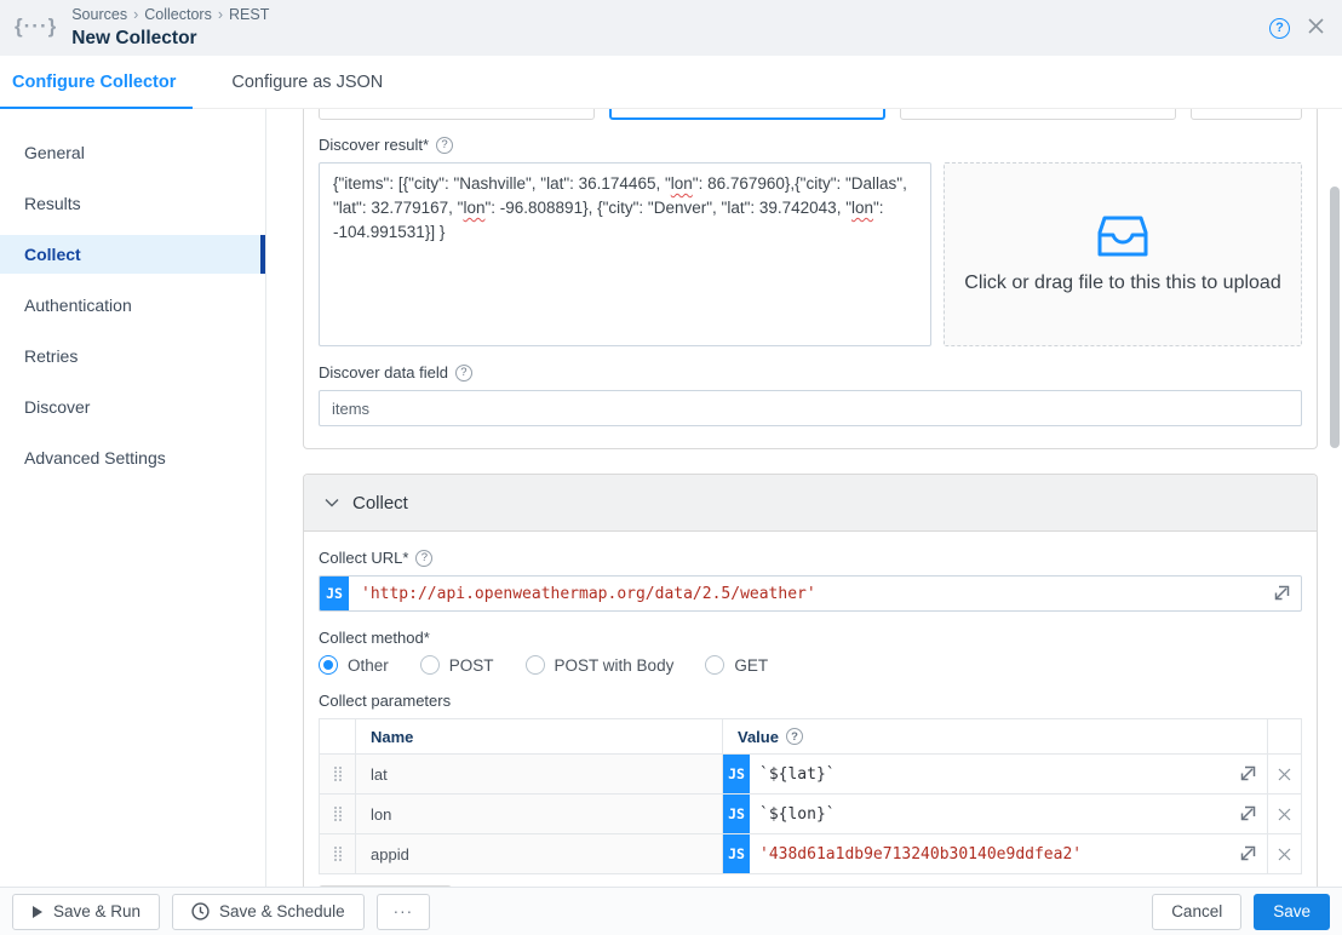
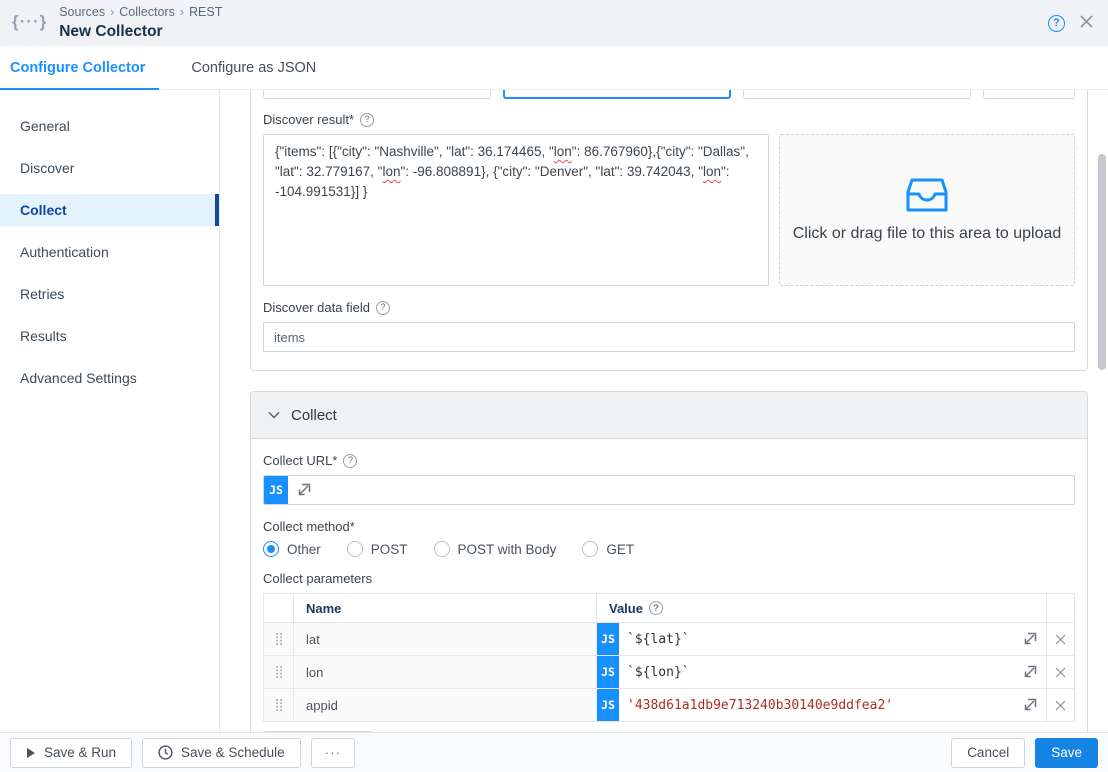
  {···}
  Sources › Collectors › REST
  New Collector
  ?
  Configure Collector
  Configure as JSON
  General
- Results
+ Discover
  Collect
  Authentication
  Retries
- Discover
+ Results
  Advanced Settings
  Discover result*
  ?
  {"items": [{"city": "Nashville", "lat": 36.174465, "lon": 86.767960},{"city": "Dallas", "lat": 32.779167, "lon": -96.808891}, {"city": "Denver", "lat": 39.742043, "lon": -104.991531}] }
- Click or drag file to this this to upload
+ Click or drag file to this area to upload
  Discover data field
  ?
  items
  Collect
  Collect URL*
  ?
  JS
- 'http://api.openweathermap.org/data/2.5/weather'
  Collect method*
  Other
  POST
  POST with Body
  GET
  Collect parameters
  Name
  Value
  ?
  lat
  JS
  `${lat}`
  lon
  JS
  `${lon}`
  appid
  JS
  '438d61a1db9e713240b30140e9ddfea2'
  Save & Run
  Save & Schedule
  ···
  Cancel
  Save
